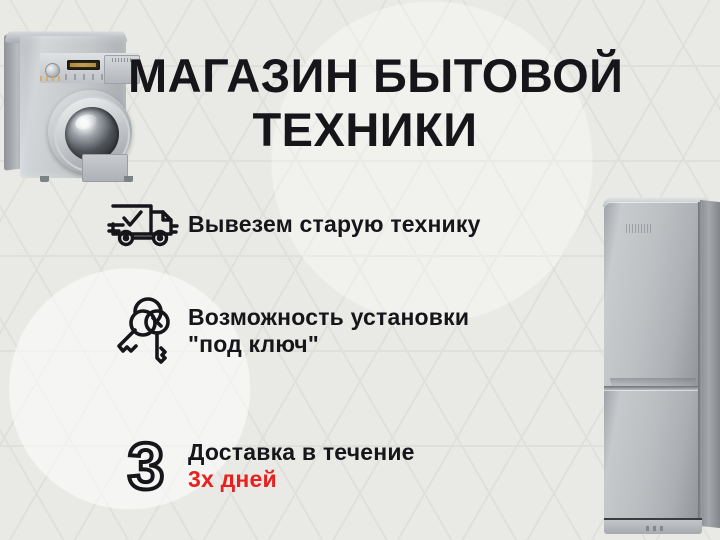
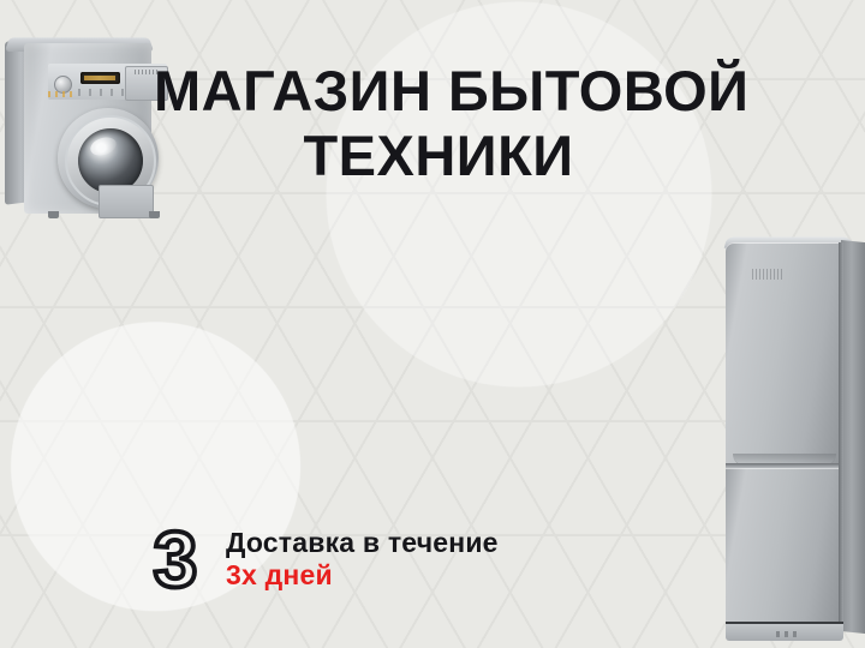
  МАГАЗИН БЫТОВОЙ
  ТЕХНИКИ
- Вывезем старую технику
- Возможность установки
- "под ключ"
  3
  Доставка в течение
  3х дней
